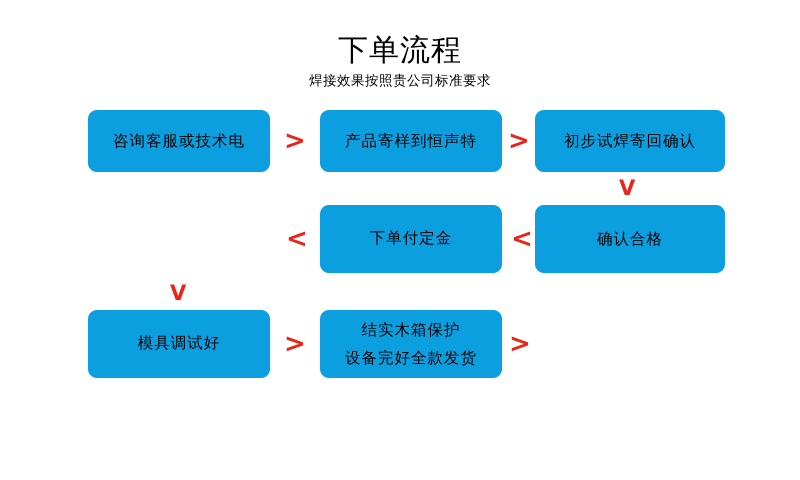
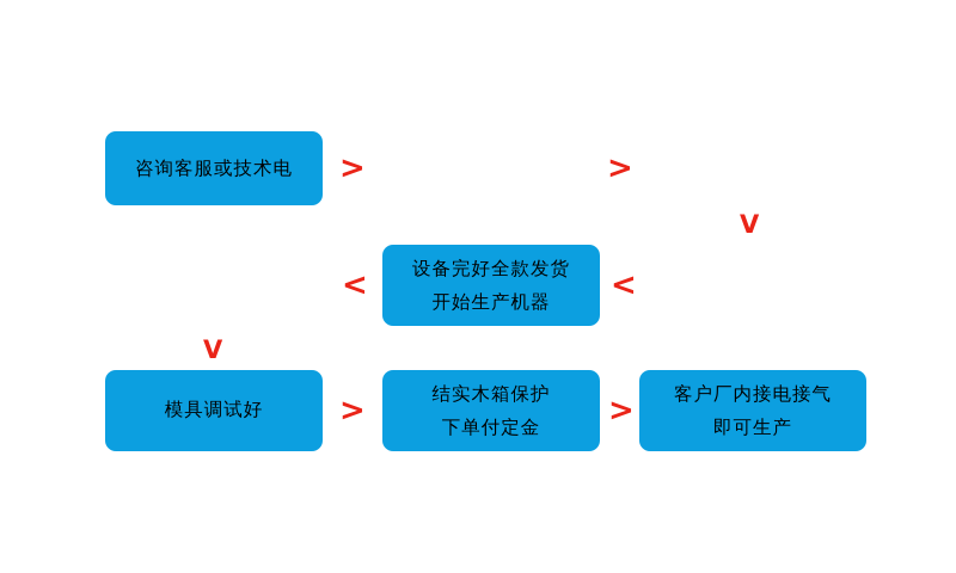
- 下单流程
- 焊接效果按照贵公司标准要求
  咨询客服或技术电
  >
- 产品寄样到恒声特
  >
- 初步试焊寄回确认
  V
  <
- 下单付定金
+ 设备完好全款发货
+ 开始生产机器
  <
- 确认合格
  V
  模具调试好
  >
  结实木箱保护
- 设备完好全款发货
+ 下单付定金
  >
+ 客户厂内接电接气
+ 即可生产
